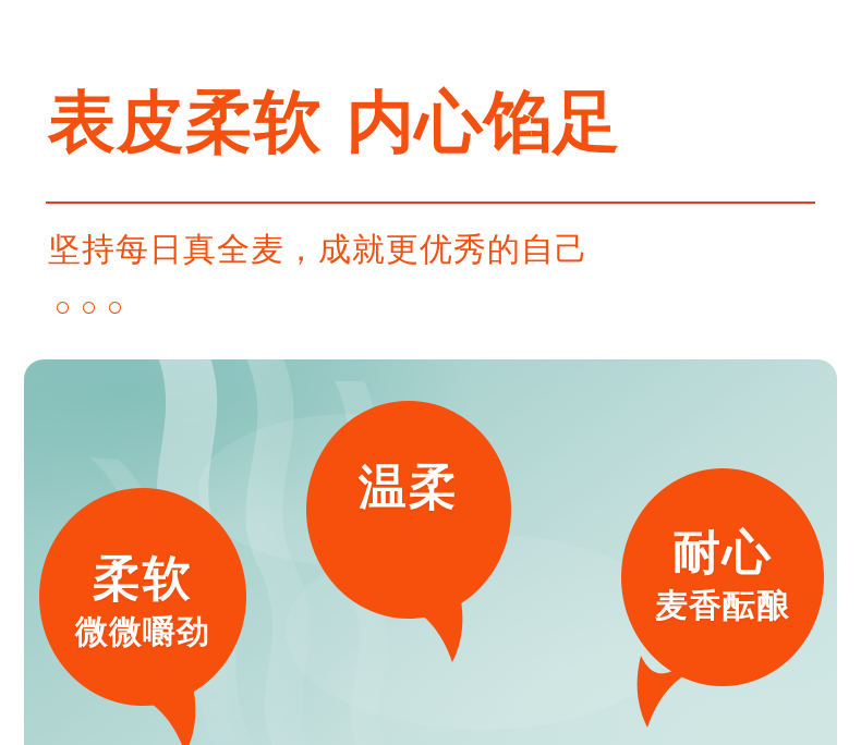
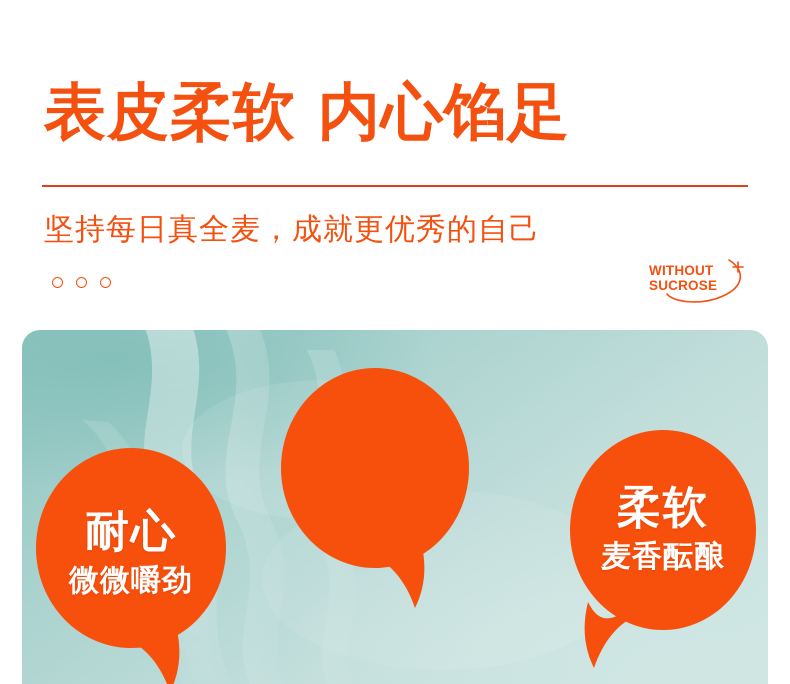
  表皮柔软 内心馅足
  坚持每日真全麦，成就更优秀的自己
+ WITHOUT
+ SUCROSE
- 柔软
+ 耐心
  微微嚼劲
- 温柔
- 耐心
+ 柔软
  麦香酝酿
